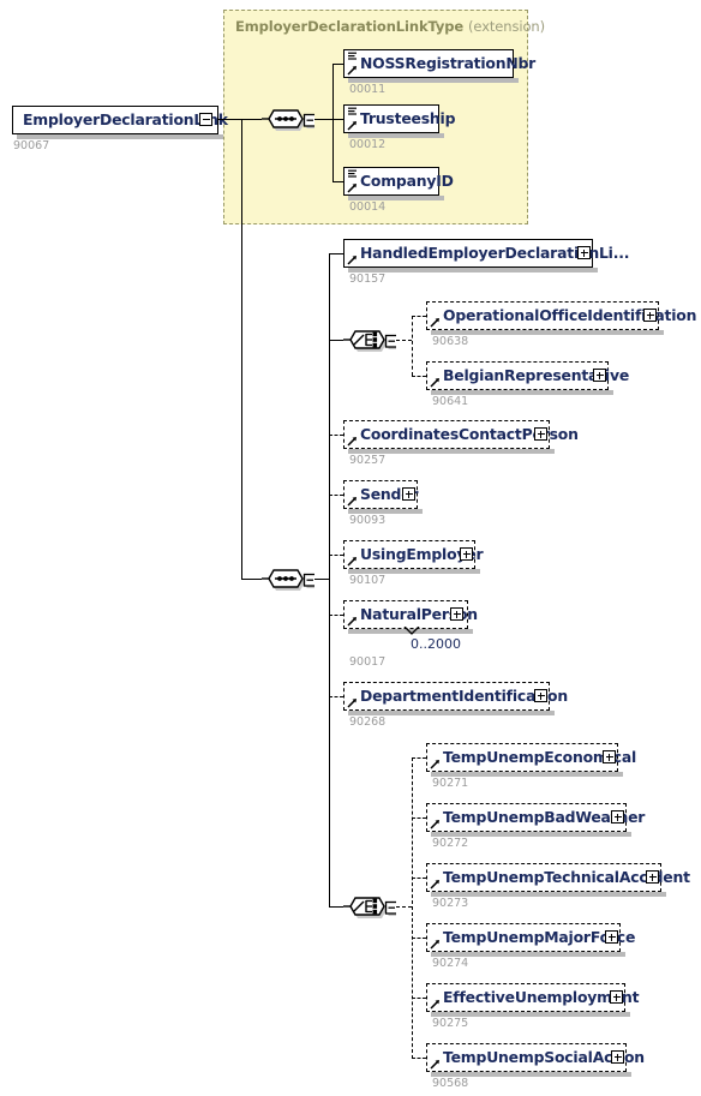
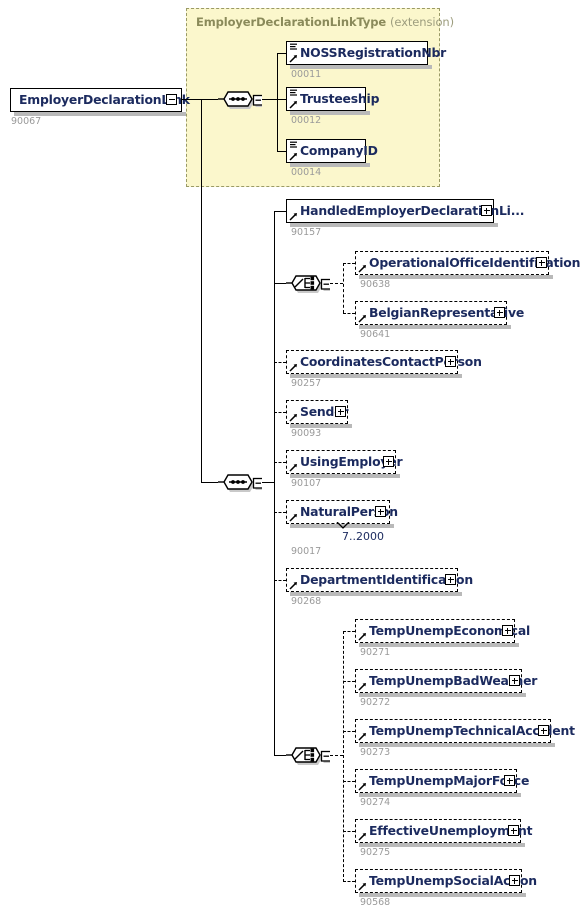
  EmployerDeclarationLinkType (extension)
  EmployerDeclarationn
  90067
  NOSSRegistrationNbr
  00011
  Trusteeship
  00012
  CompanyID
  00014
  HandledEmployerDeclaratinLi...
  90157
  OperationalOfficeIdentifation
  90638
  BelgianRepresentive
  90641
  CoordinatesContactPson
  90257
  90093
  UsingEmplor
  90107
  NaturalPern
- 0..2000
+ 7..2000
  90017
  DepartmentIdentificaon
  90268
  TempUnempEconomcal
  90271
  TempUnempBadWeaer
  90272
  TempUnempTechnicalAccent
  90273
  TempUnempMajorFce
  90274
  EffectiveUnemploymnt
  90275
  TempUnempSocialAcon
  90568
